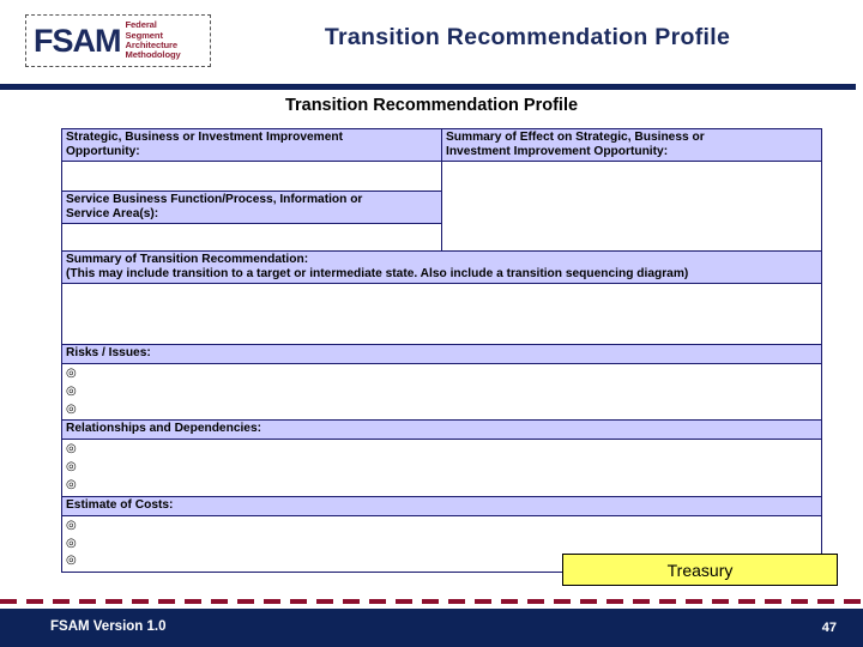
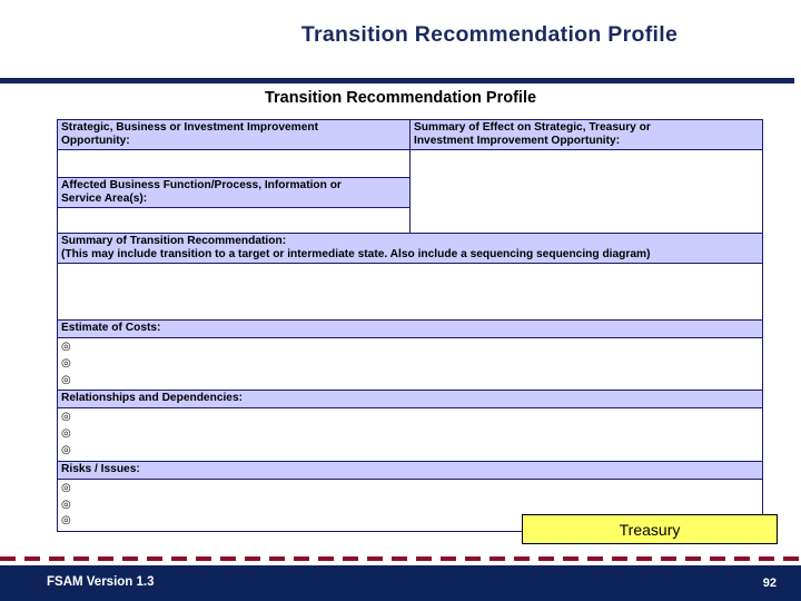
- FSAM
- Federal
- Segment
- Architecture
- Methodology
  Transition Recommendation Profile
  Transition Recommendation Profile
- Strategic, Business or Investment Improvement Opportunity:	Summary of Effect on Strategic, Business or Investment Improvement Opportunity:
+ Strategic, Business or Investment Improvement Opportunity:	Summary of Effect on Strategic, Treasury or Investment Improvement Opportunity:
- Service Business Function/Process, Information or Service Area(s):
+ Affected Business Function/Process, Information or Service Area(s):
- Summary of Transition Recommendation: (This may include transition to a target or intermediate state. Also include a transition sequencing diagram)
+ Summary of Transition Recommendation: (This may include transition to a target or intermediate state. Also include a sequencing sequencing diagram)
- Risks / Issues:
+ Estimate of Costs:
  ◎ ◎ ◎
  Relationships and Dependencies:
  ◎ ◎ ◎
- Estimate of Costs:
+ Risks / Issues:
  ◎ ◎ ◎
  Treasury
- FSAM Version 1.0
+ FSAM Version 1.3
- 47
+ 92
